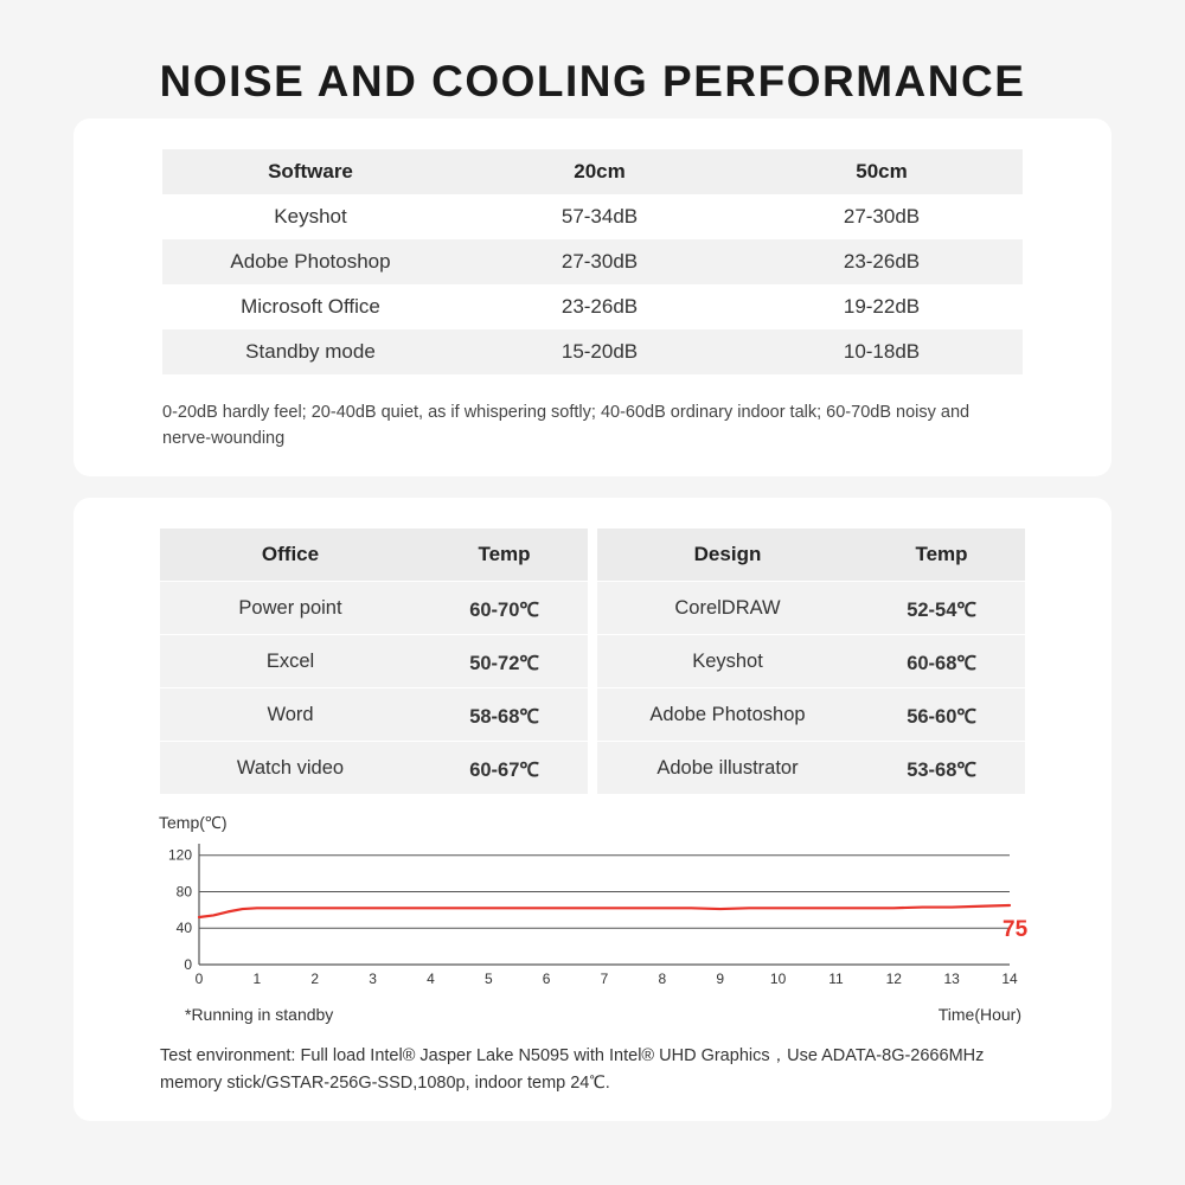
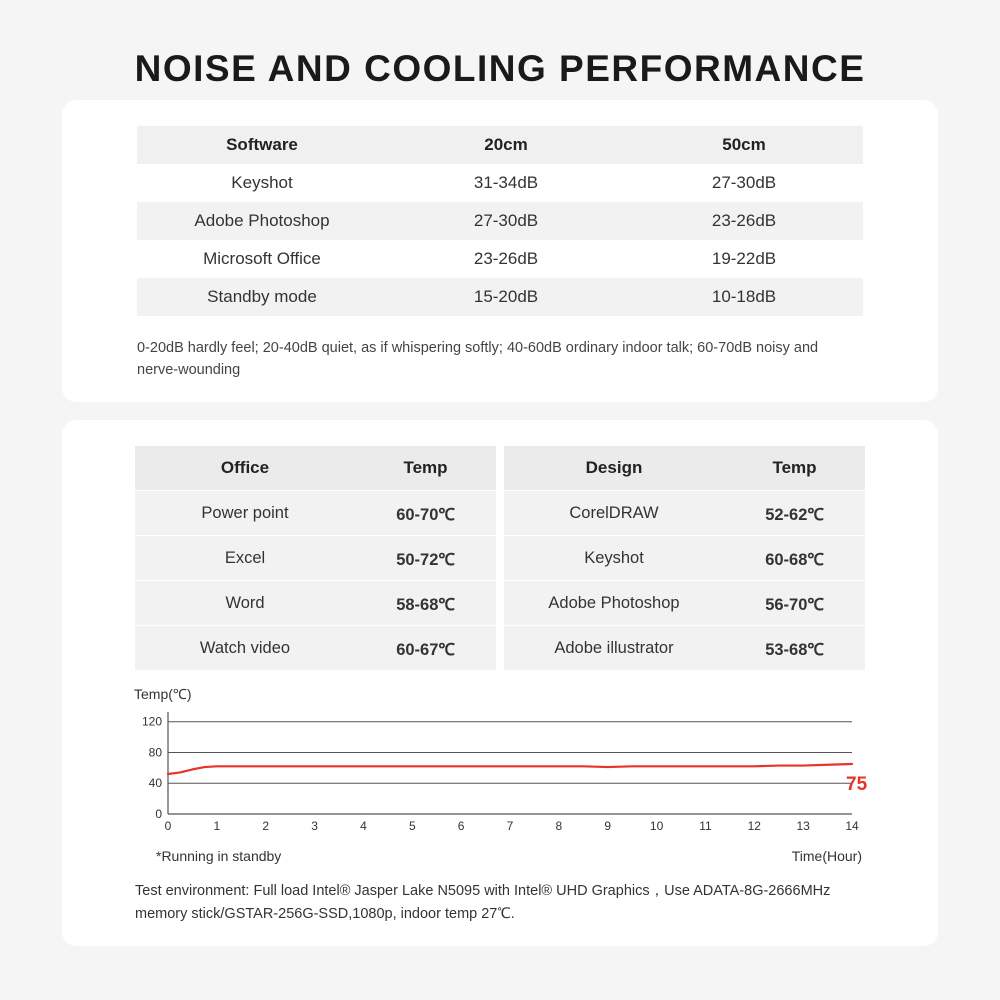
  NOISE AND COOLING PERFORMANCE
  Software	20cm	50cm
- Keyshot	57-34dB	27-30dB
+ Keyshot	31-34dB	27-30dB
  Adobe Photoshop	27-30dB	23-26dB
  Microsoft Office	23-26dB	19-22dB
  Standby mode	15-20dB	10-18dB
  0-20dB hardly feel; 20-40dB quiet, as if whispering softly; 40-60dB ordinary indoor talk; 60-70dB noisy and nerve-wounding
  Office	Temp
  Power point	60-70℃
  Excel	50-72℃
  Word	58-68℃
  Watch video	60-67℃
  Design	Temp
- CorelDRAW	52-54℃
+ CorelDRAW	52-62℃
  Keyshot	60-68℃
- Adobe Photoshop	56-60℃
+ Adobe Photoshop	56-70℃
  Adobe illustrator	53-68℃
  Temp(℃)
  40
  80
  120
  0
  1
  2
  3
  4
  5
  6
  7
  8
  9
  10
  11
  12
  13
  14
  0
  75
  *Running in standby
  Time(Hour)
- Test environment: Full load Intel® Jasper Lake N5095 with Intel® UHD Graphics，Use ADATA-8G-2666MHz memory stick/GSTAR-256G-SSD,1080p, indoor temp 24℃.
+ Test environment: Full load Intel® Jasper Lake N5095 with Intel® UHD Graphics，Use ADATA-8G-2666MHz memory stick/GSTAR-256G-SSD,1080p, indoor temp 27℃.
